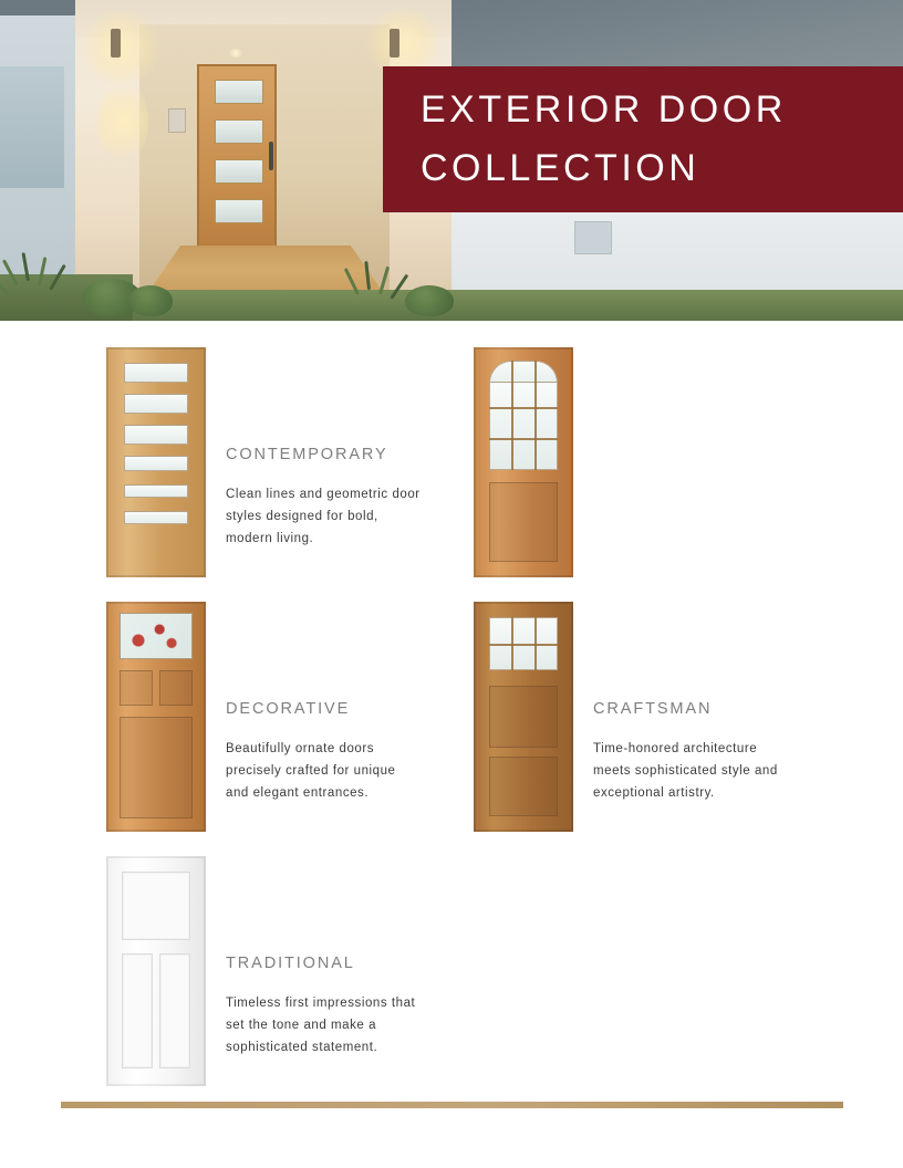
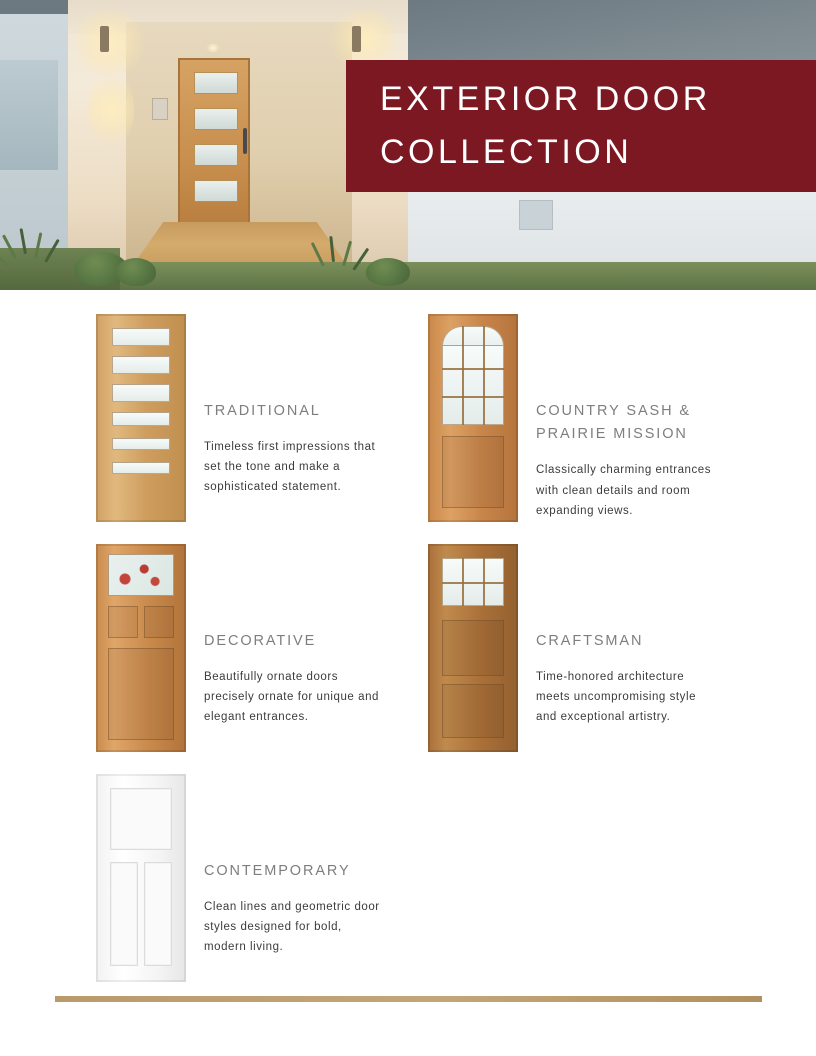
  EXTERIOR DOOR
  COLLECTION
- CONTEMPORARY
+ TRADITIONAL
- Clean lines and geometric door styles designed for bold, modern living.
+ Timeless first impressions that set the tone and make a sophisticated statement.
+ COUNTRY SASH & PRAIRIE MISSION
+ Classically charming entrances with clean details and room expanding views.
  DECORATIVE
- Beautifully ornate doors precisely crafted for unique and elegant entrances.
+ Beautifully ornate doors precisely ornate for unique and elegant entrances.
  CRAFTSMAN
- Time-honored architecture meets sophisticated style and exceptional artistry.
+ Time-honored architecture meets uncompromising style and exceptional artistry.
- TRADITIONAL
+ CONTEMPORARY
- Timeless first impressions that set the tone and make a sophisticated statement.
+ Clean lines and geometric door styles designed for bold, modern living.
